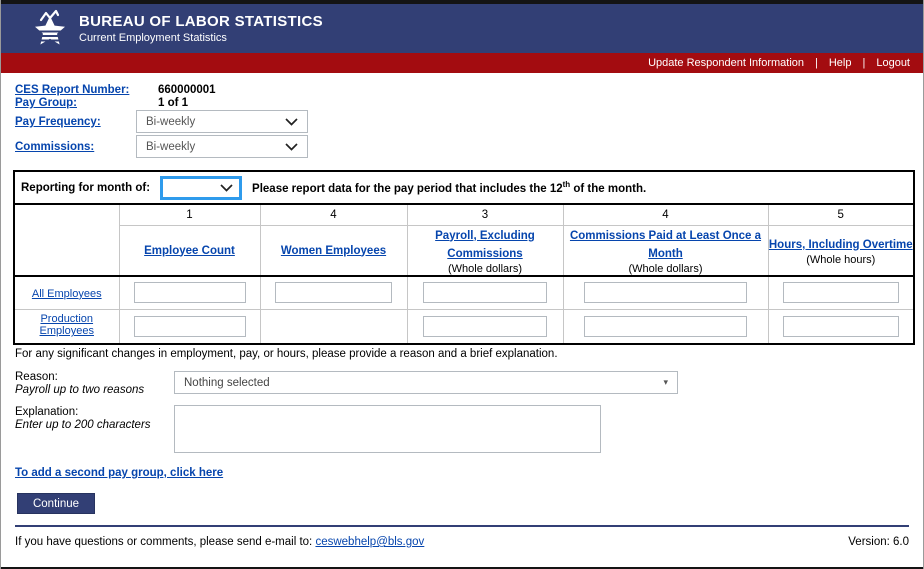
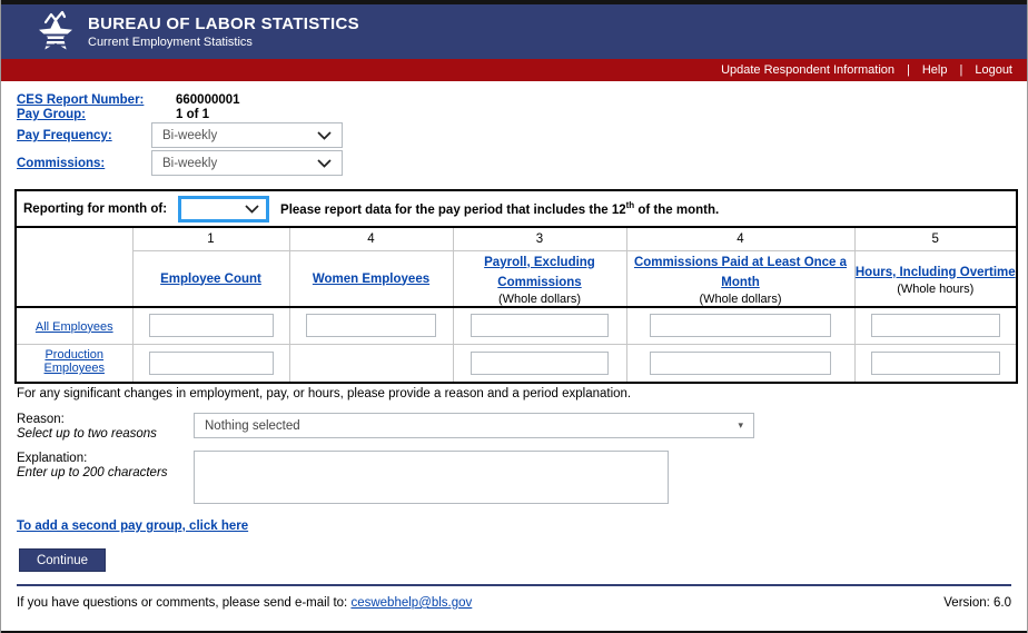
  BUREAU OF LABOR STATISTICS
  Current Employment Statistics
  Update Respondent Information
  |
  Help
  |
  Logout
  CES Report Number:
  660000001
  Pay Group:
  1 of 1
  Pay Frequency:
  Bi-weekly
  Commissions:
  Bi-weekly
  Reporting for month of: Please report data for the pay period that includes the 12th of the month.
  	1	4	3	4	5
  Employee Count	Women Employees	Payroll, Excluding Commissions(Whole dollars)	Commissions Paid at Least Once a Month(Whole dollars)	Hours, Including Overtime(Whole hours)
  All Employees
  Production Employees
- For any significant changes in employment, pay, or hours, please provide a reason and a brief explanation.
+ For any significant changes in employment, pay, or hours, please provide a reason and a period explanation.
  Reason:
- Payroll up to two reasons
+ Select up to two reasons
  Nothing selected
  ▾
  Explanation:
  Enter up to 200 characters
  To add a second pay group, click here
  Continue
  If you have questions or comments, please send e-mail to: ceswebhelp@bls.gov
  Version: 6.0
